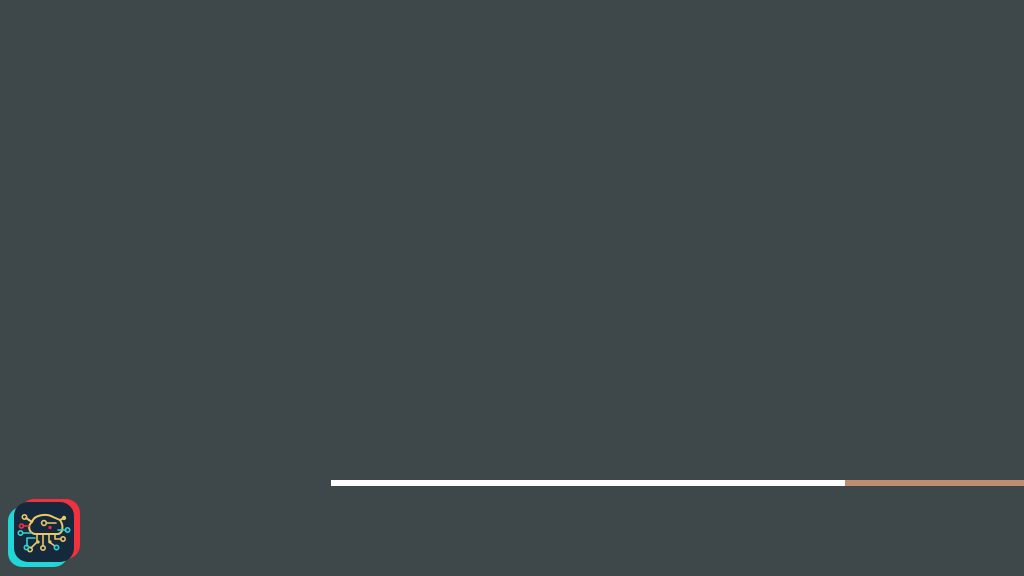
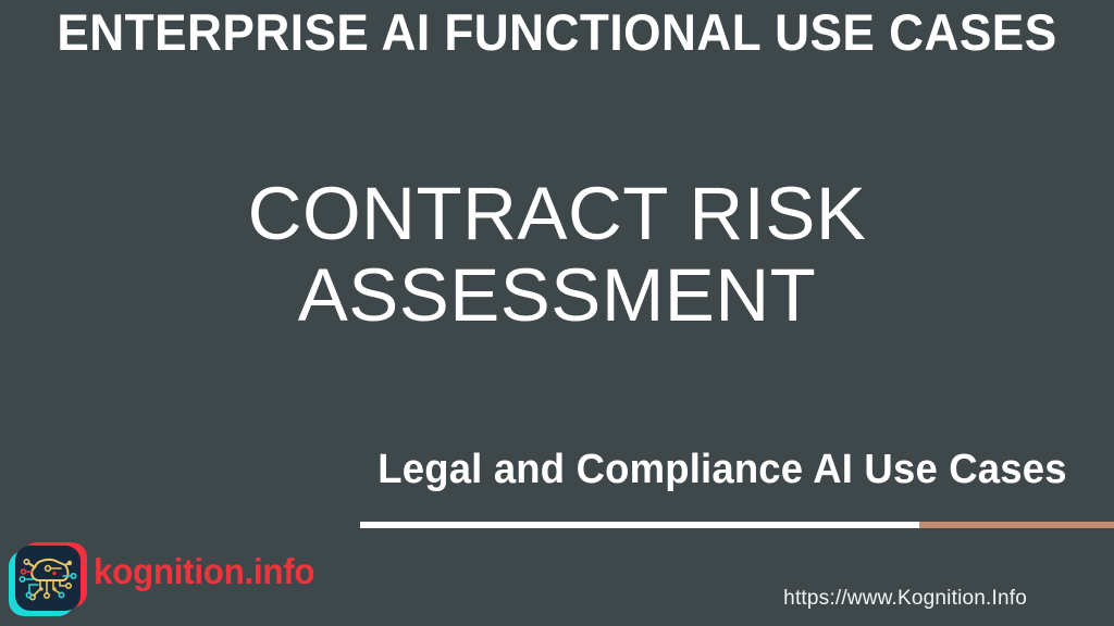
+ ENTERPRISE AI FUNCTIONAL USE CASES
+ CONTRACT RISK
+ ASSESSMENT
+ Legal and Compliance AI Use Cases
+ kognition.info
+ https://www.Kognition.Info
